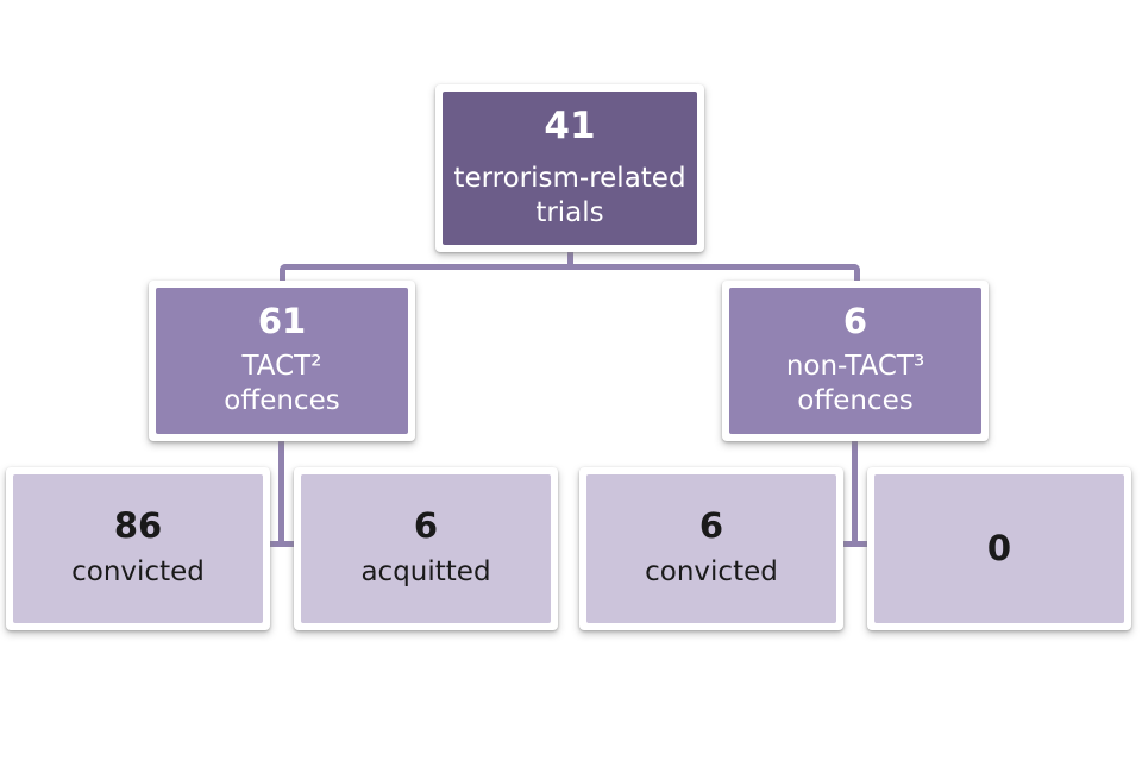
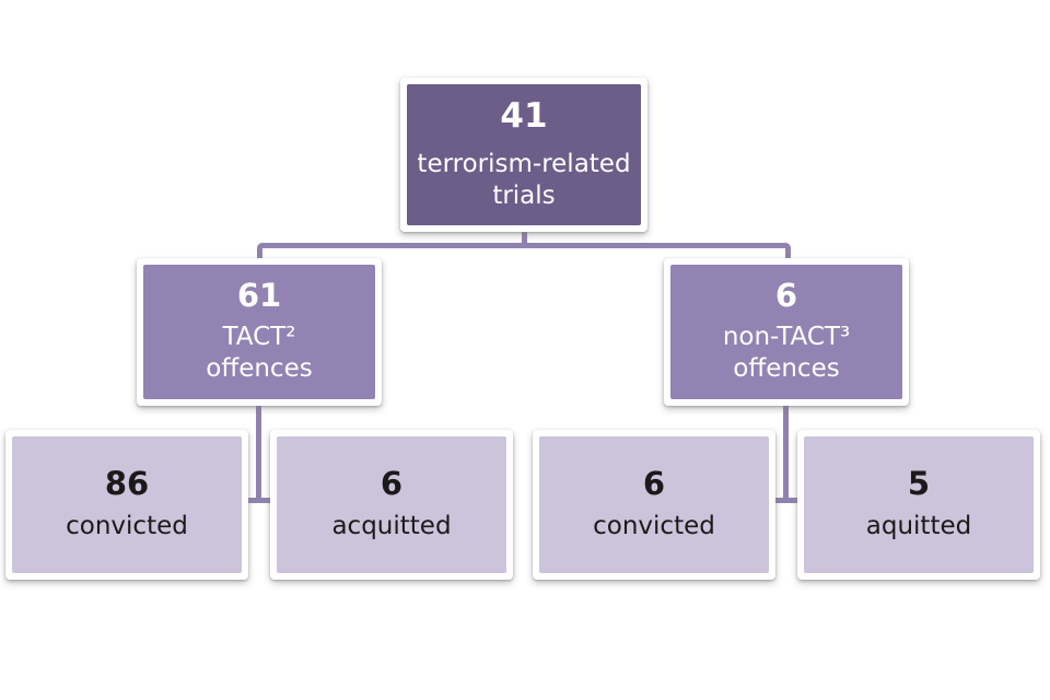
  41
  terrorism-related
  trials
  61
  TACT²
  offences
  6
  non-TACT³
  offences
  86
  convicted
  6
  acquitted
  6
  convicted
- 0
+ 5
+ aquitted
